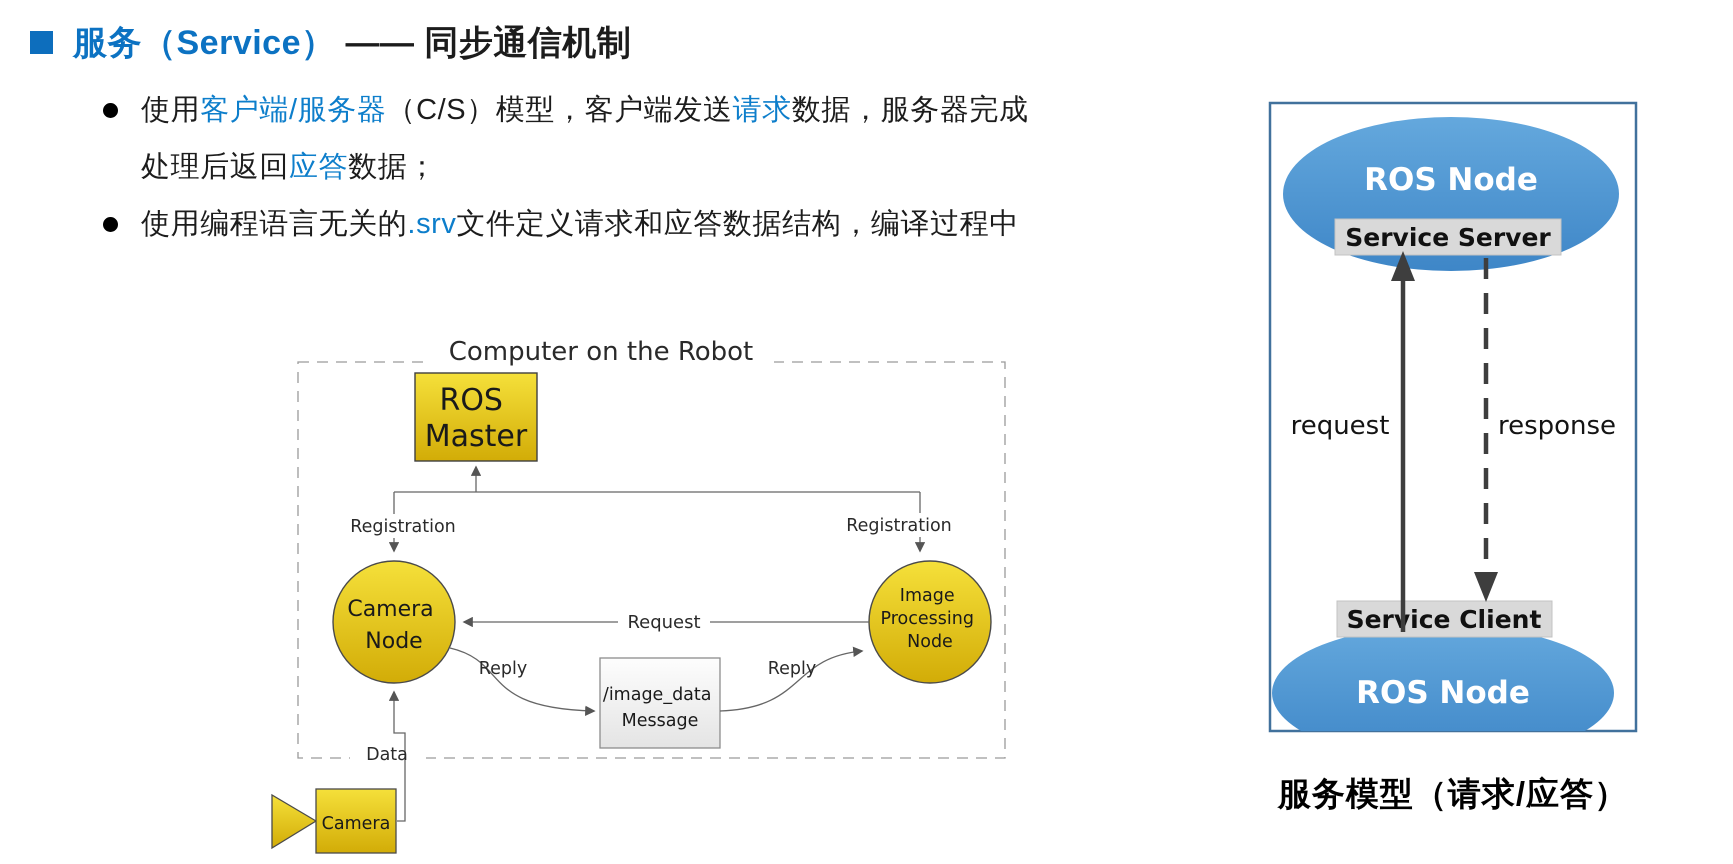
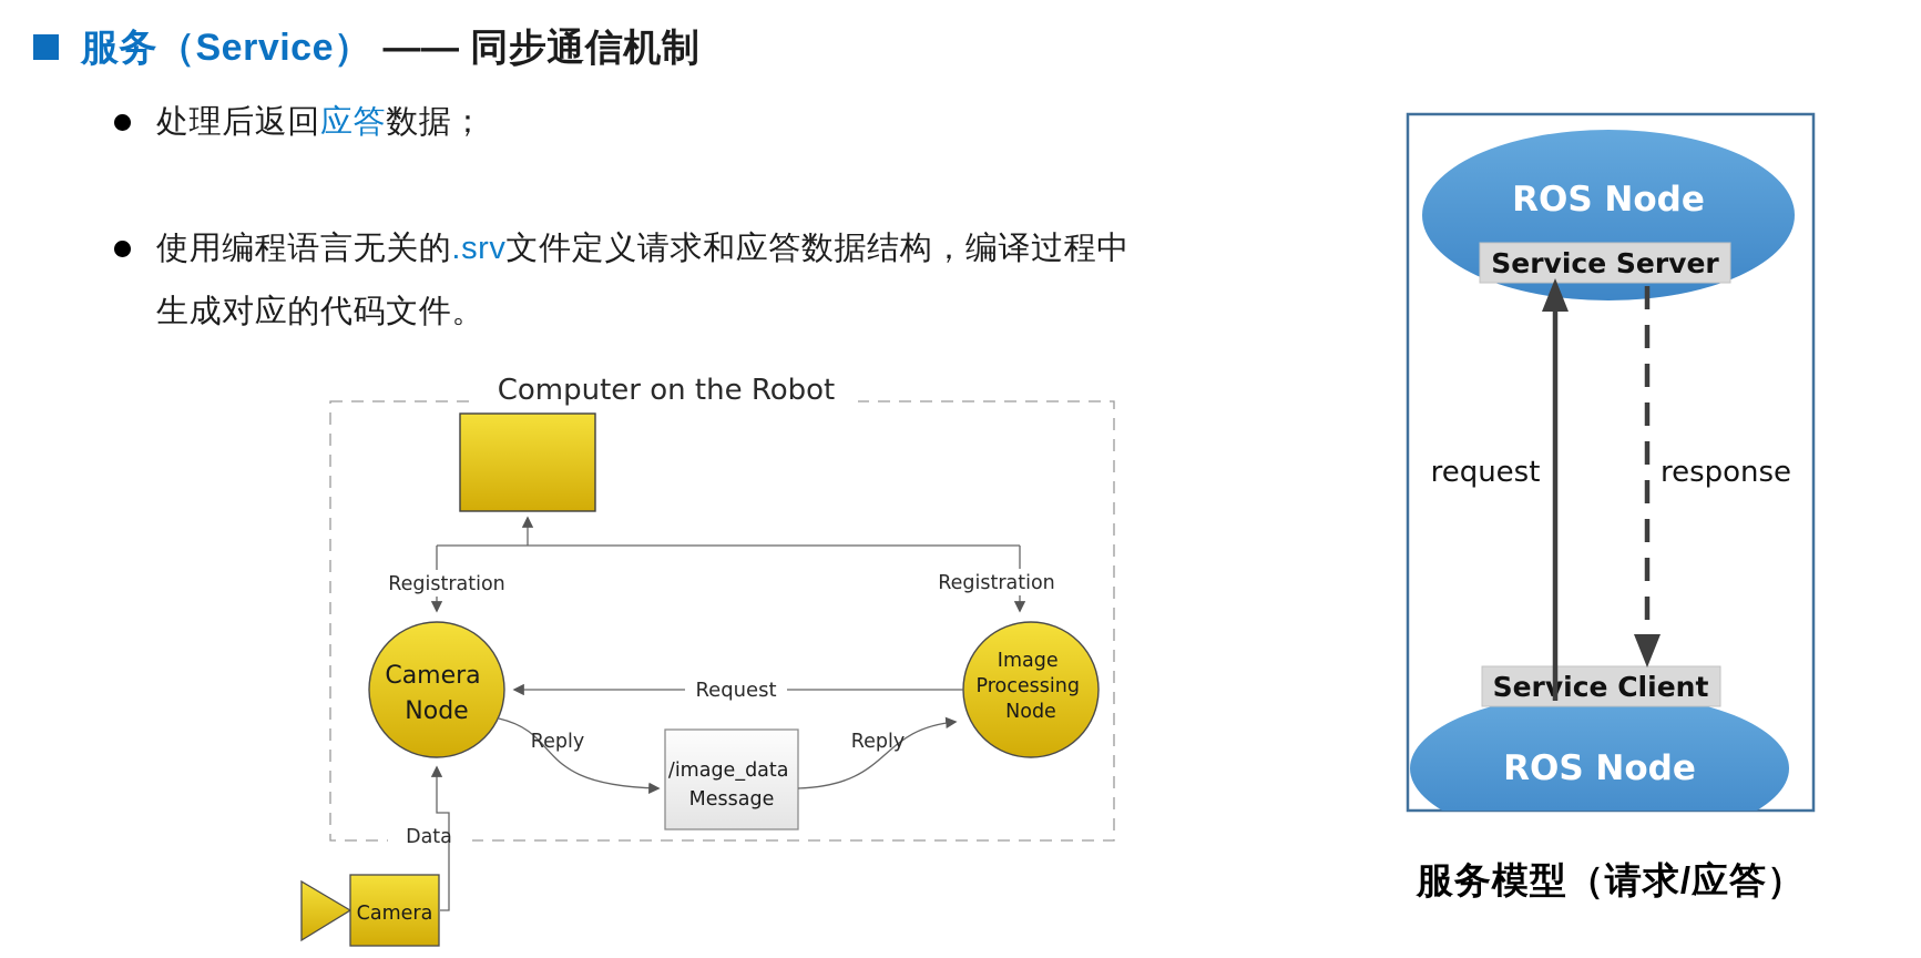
  服务（Service） —— 同步通信机制
- 使用客户端/服务器（C/S）模型，客户端发送请求数据，服务器完成
  处理后返回应答数据；
  使用编程语言无关的.srv文件定义请求和应答数据结构，编译过程中
+ 生成对应的代码文件。
  Computer on the Robot
- ROS Master
  Registration
  Registration
  Camera Node
  Image Processing Node
  Request
  /image_data Message
  Reply
  Reply
  Data
  Camera
  ROS Node
  Service Server
  Serice Client
  ROS Node
  request
  response
  服务模型（请求/应答）
